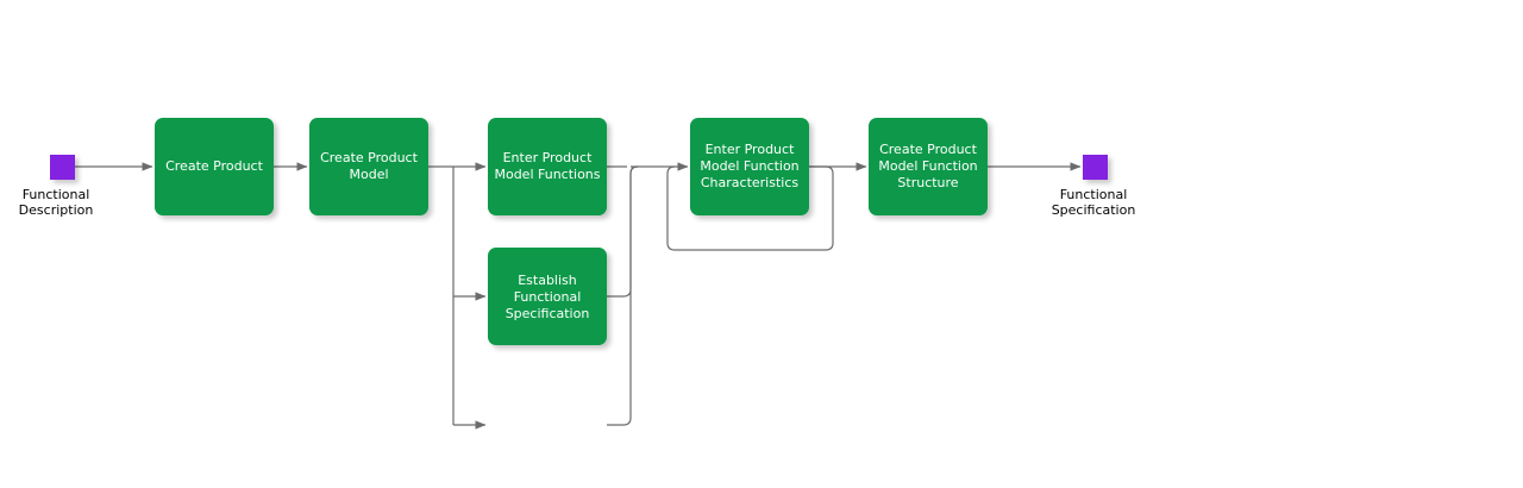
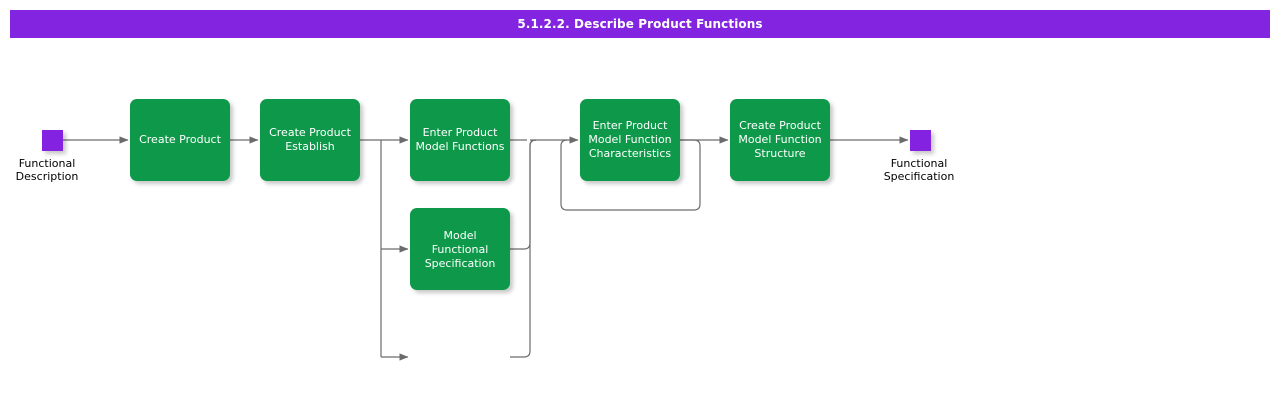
+ 5.1.2.2. Describe Product Functions
  Functional
  Description
  Functional
  Specification
  Create Product
  Create Product
- Model
+ Establish
  Enter Product
  Model Functions
- Establish
+ Model
  Functional
  Specification
  Enter Product
  Model Function
  Characteristics
  Create Product
  Model Function
  Structure
